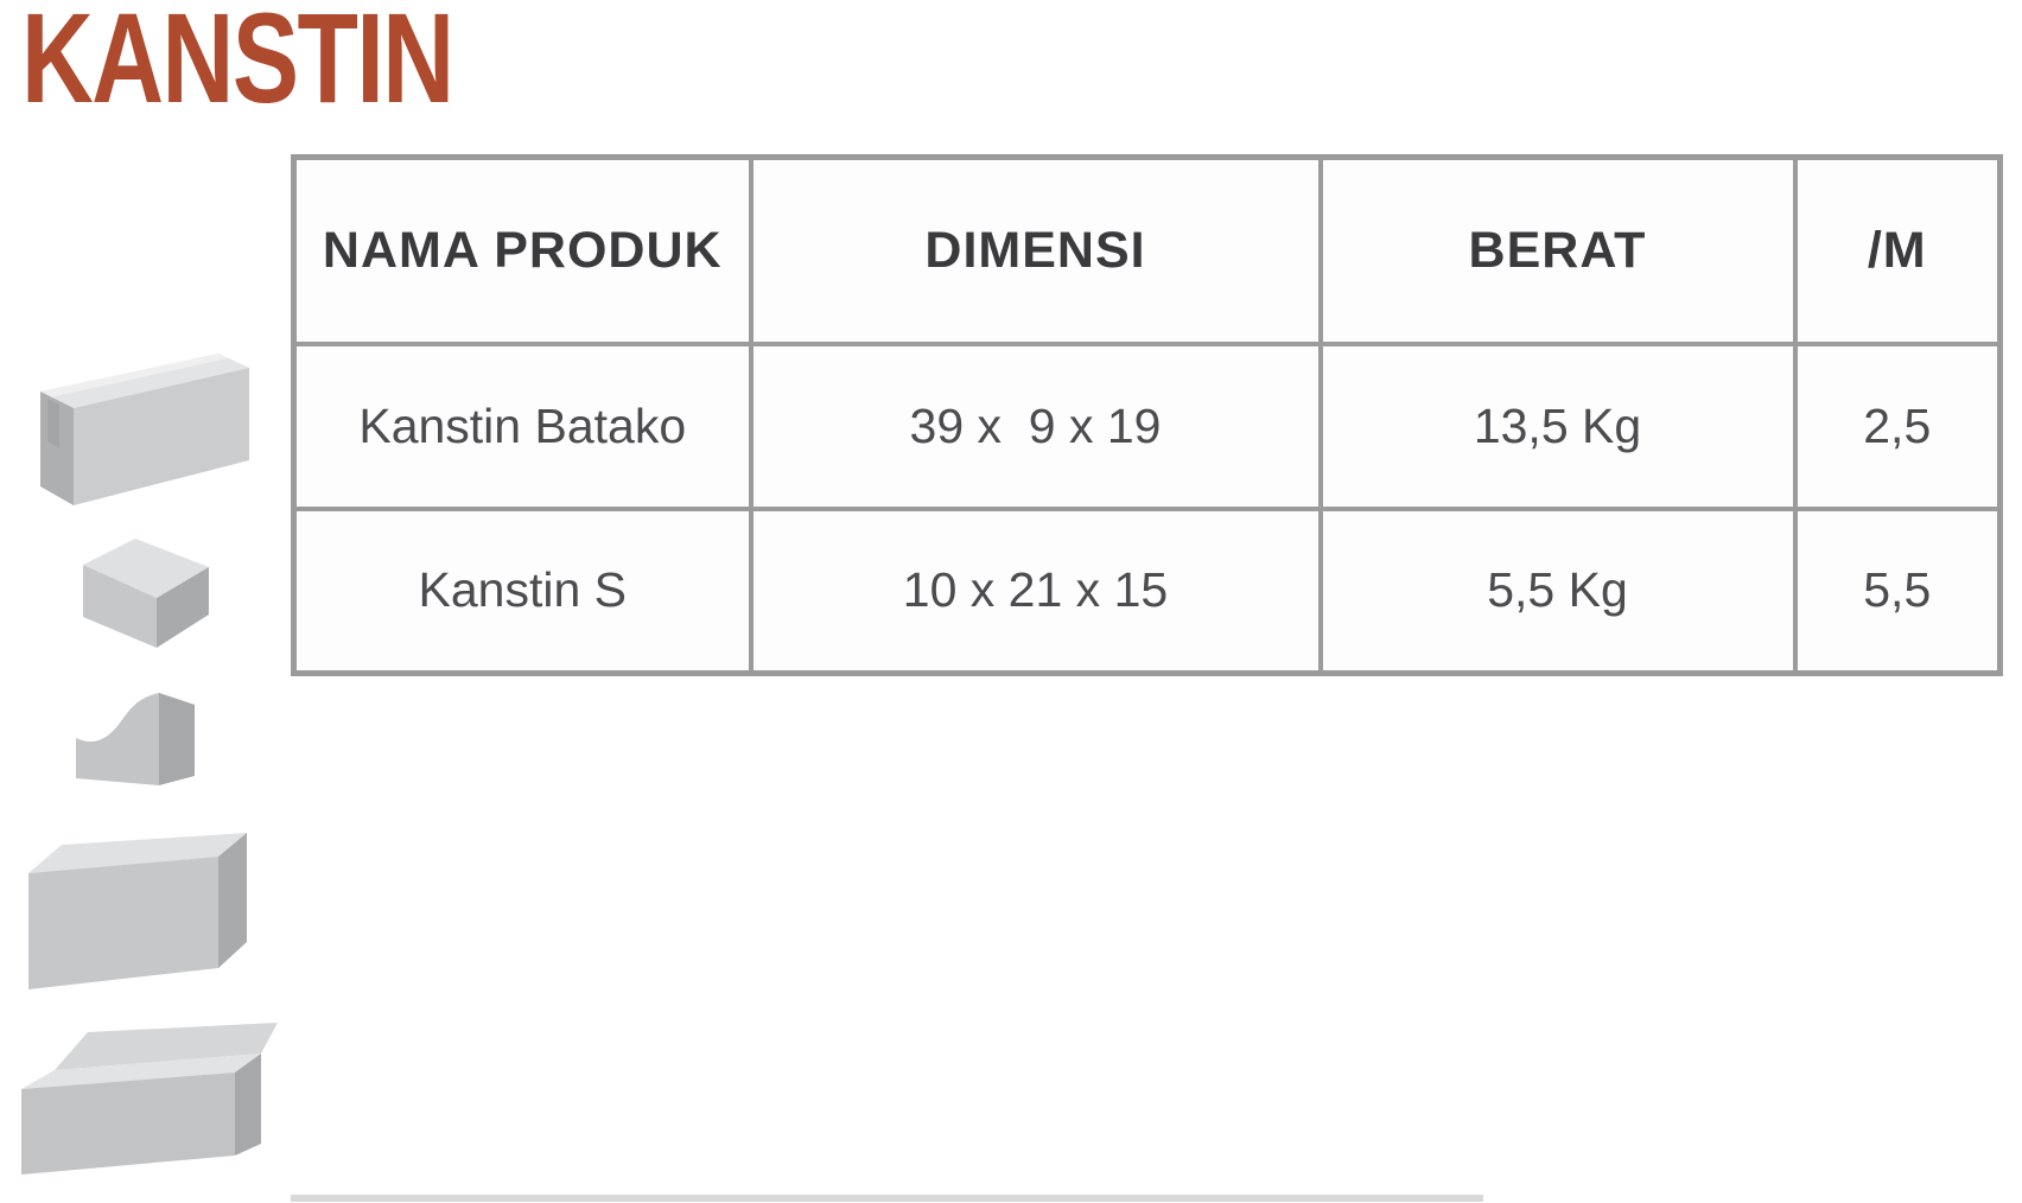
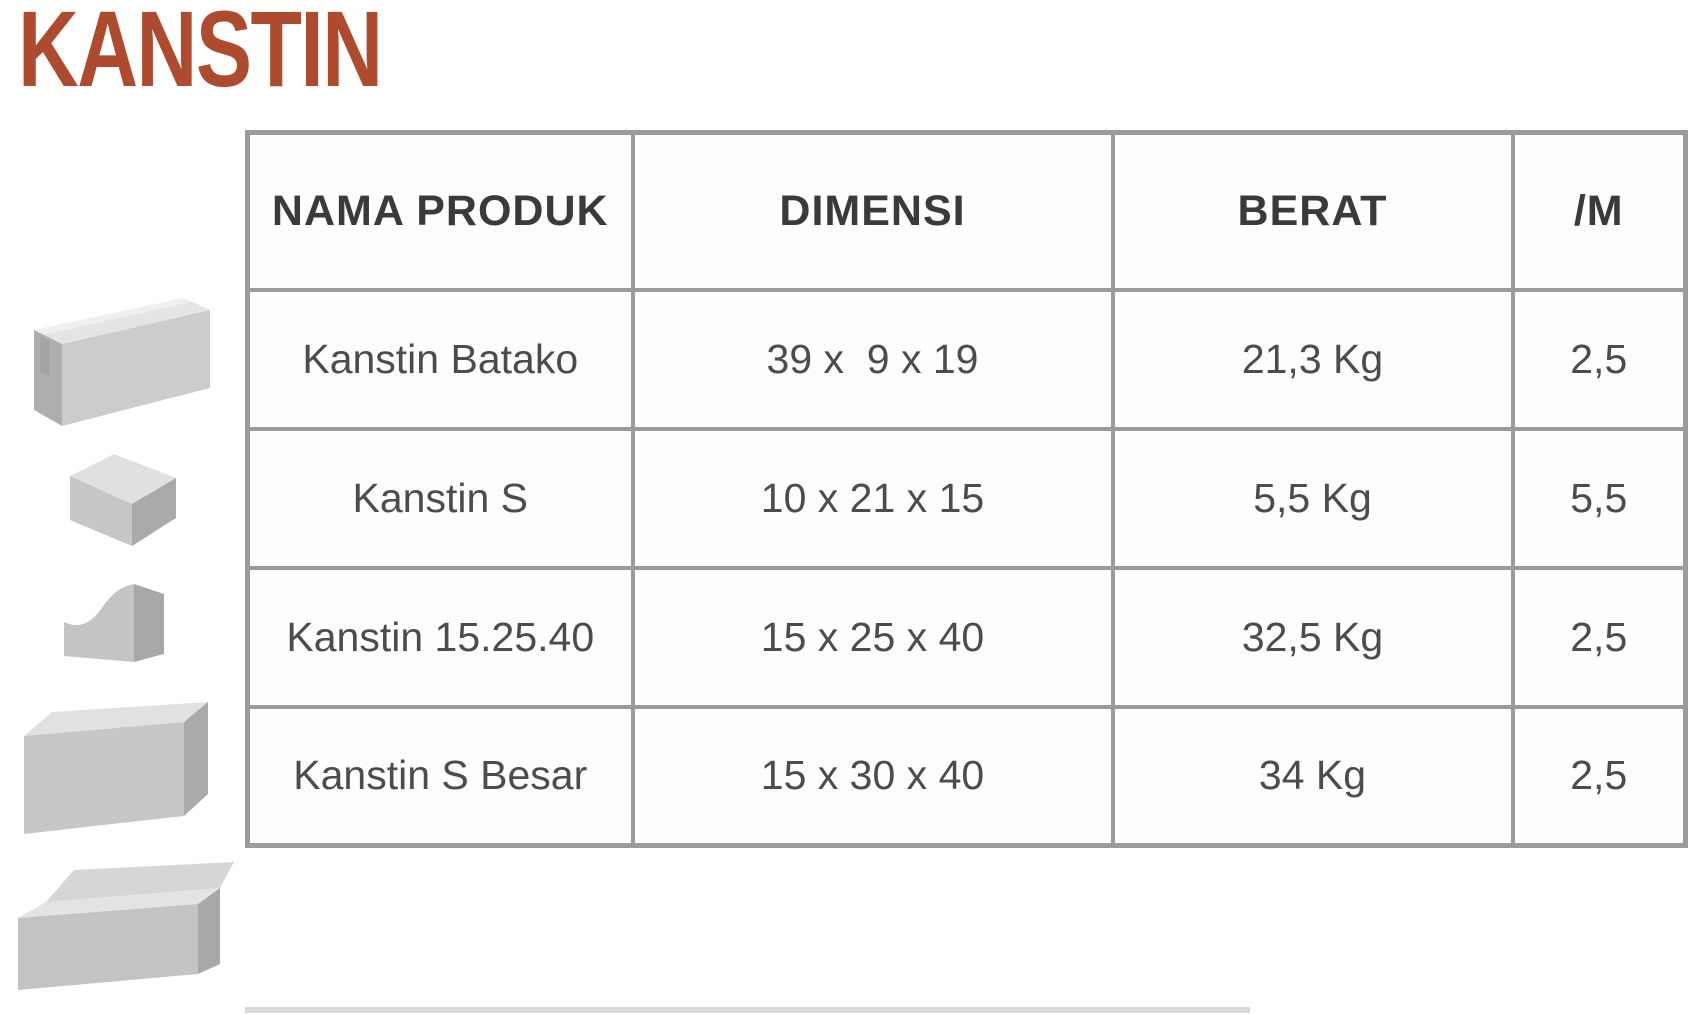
  KANSTIN
  NAMA PRODUK	DIMENSI	BERAT	/M
- Kanstin Batako	39 x 9 x 19	13,5 Kg	2,5
+ Kanstin Batako	39 x 9 x 19	21,3 Kg	2,5
  Kanstin S	10 x 21 x 15	5,5 Kg	5,5
+ Kanstin 15.25.40	15 x 25 x 40	32,5 Kg	2,5
+ Kanstin S Besar	15 x 30 x 40	34 Kg	2,5
